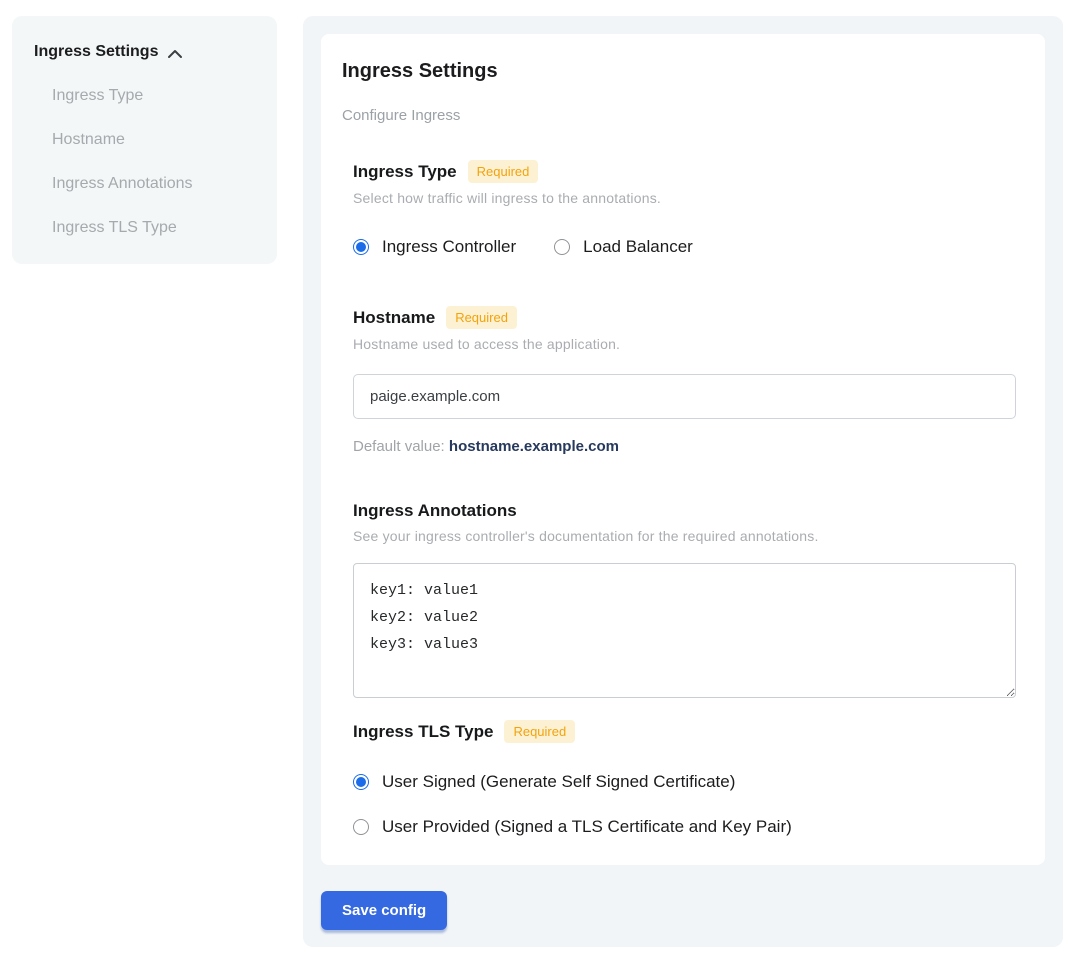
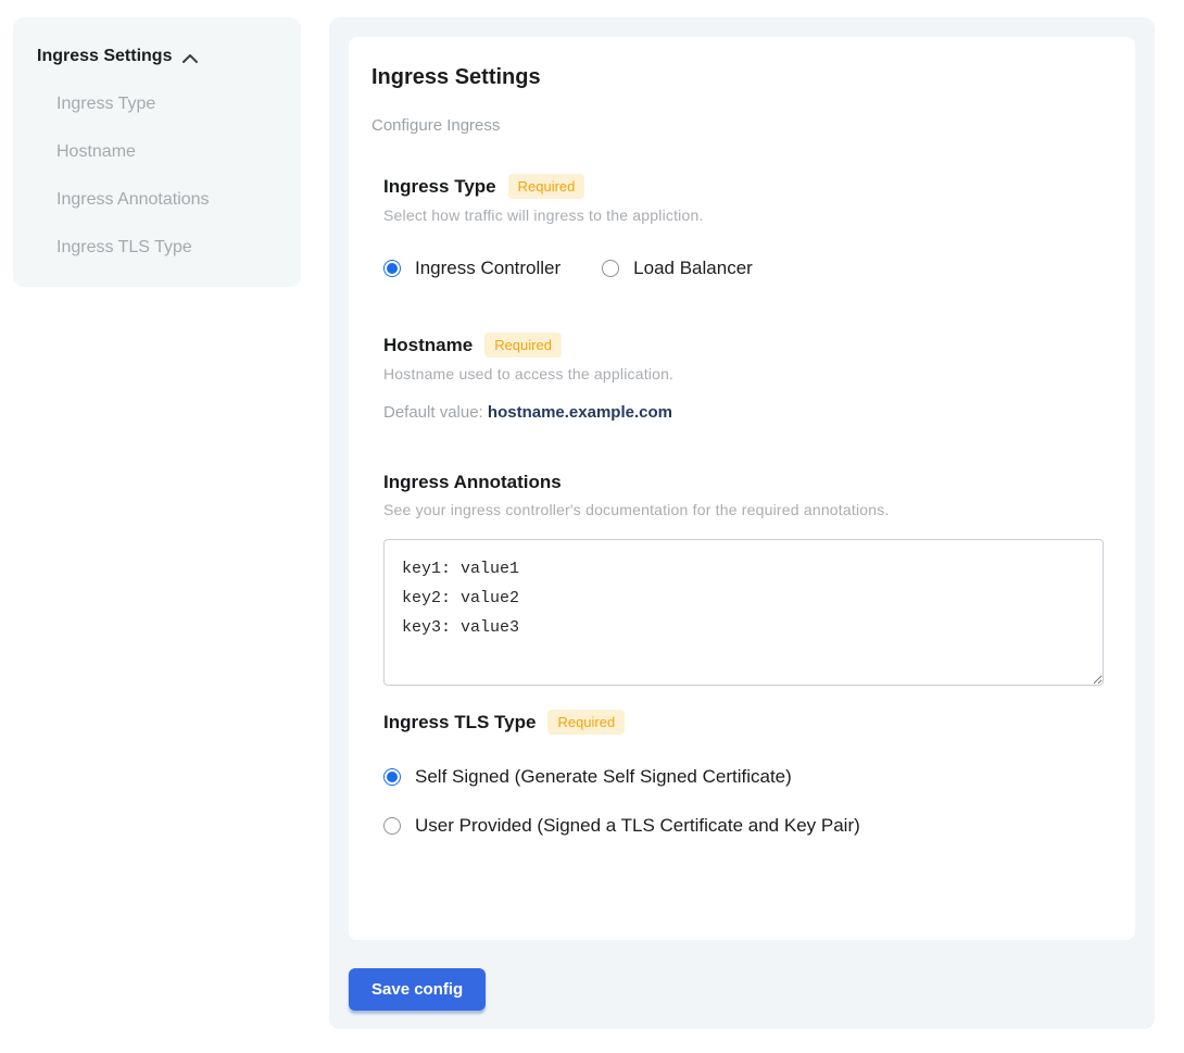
  Ingress Settings
  Ingress Type
  Hostname
  Ingress Annotations
  Ingress TLS Type
  Ingress Settings
  Configure Ingress
  Ingress Type
  Required
- Select how traffic will ingress to the annotations.
+ Select how traffic will ingress to the appliction.
  Ingress Controller
  Load Balancer
  Hostname
  Required
  Hostname used to access the application.
- paige.example.com
  Default value: hostname.example.com
  Ingress Annotations
  See your ingress controller's documentation for the required annotations.
  key1: value1
  key2: value2
  key3: value3
  Ingress TLS Type
  Required
- User Signed (Generate Self Signed Certificate)
+ Self Signed (Generate Self Signed Certificate)
  User Provided (Signed a TLS Certificate and Key Pair)
  Save config
